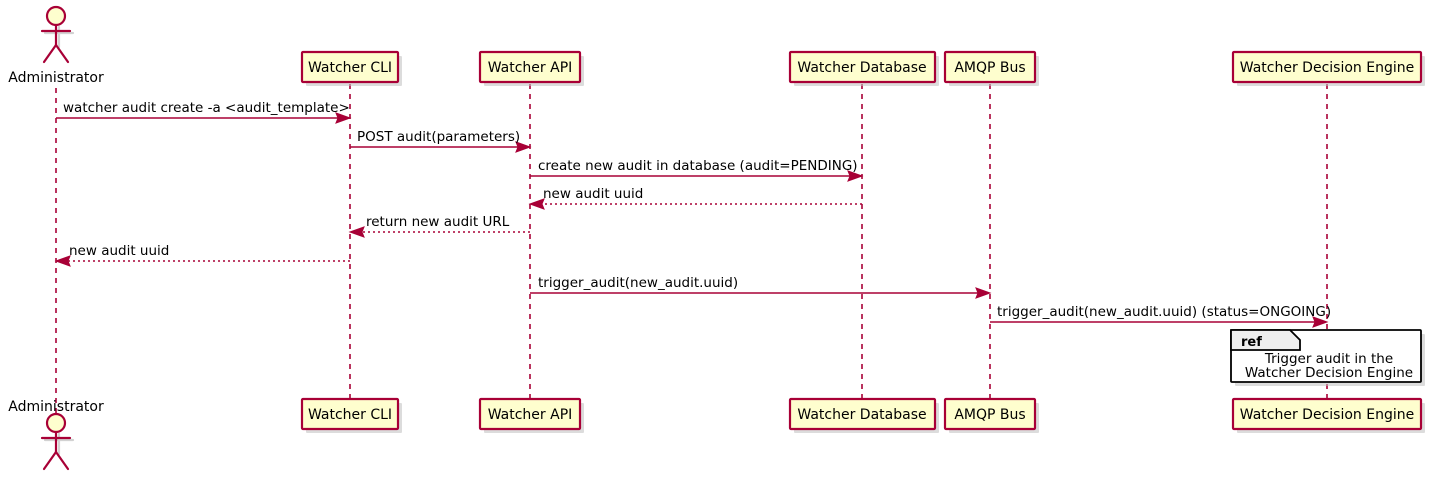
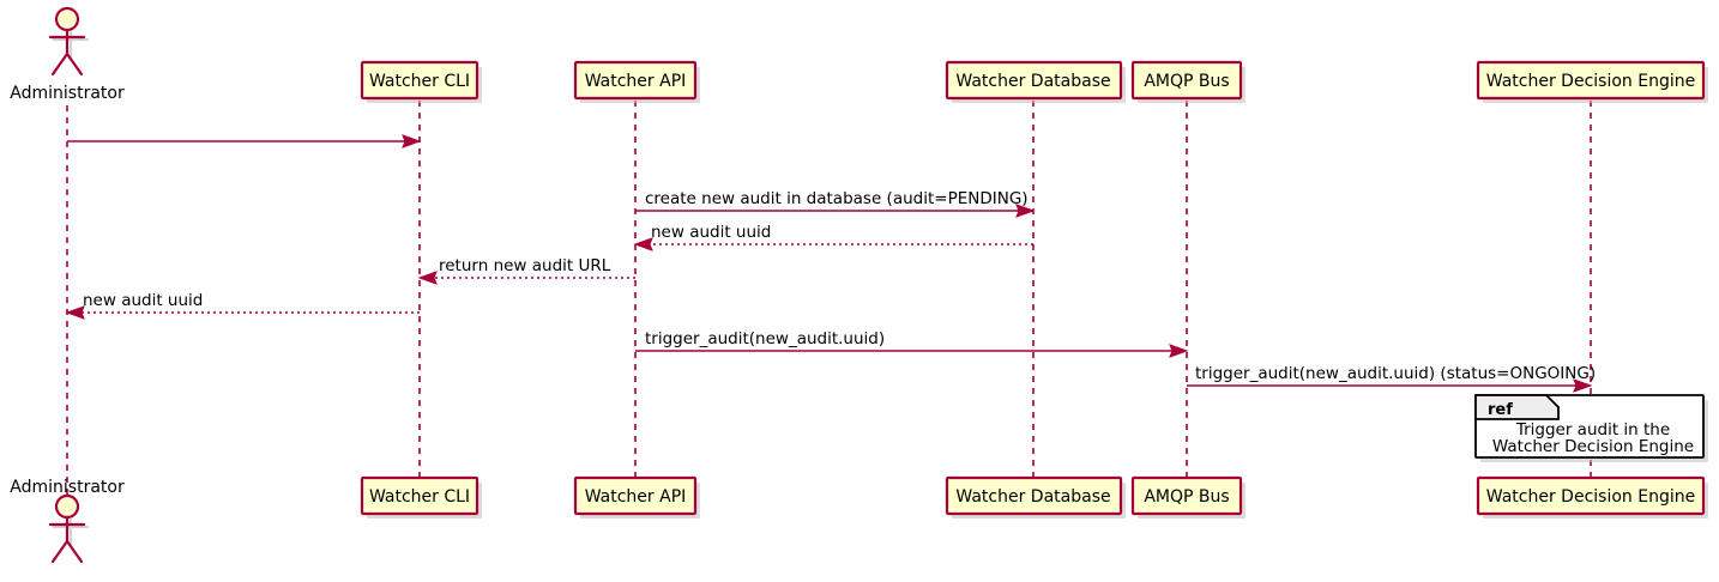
  Administrator
  Administrator
  Watcher CLI
  Watcher API
  Watcher Database
  AMQP Bus
  Watcher Decision Engine
  Watcher CLI
  Watcher API
  Watcher Database
  AMQP Bus
  Watcher Decision Engine
- watcher audit create -a <audit_template>
- POST audit(parameters)
  create new audit in database (audit=PENDING)
  new audit uuid
  return new audit URL
  new audit uuid
  trigger_audit(new_audit.uuid)
  trigger_audit(new_audit.uuid) (status=ONGOING)
  ref
  Trigger audit in the
  Watcher Decision Engine
